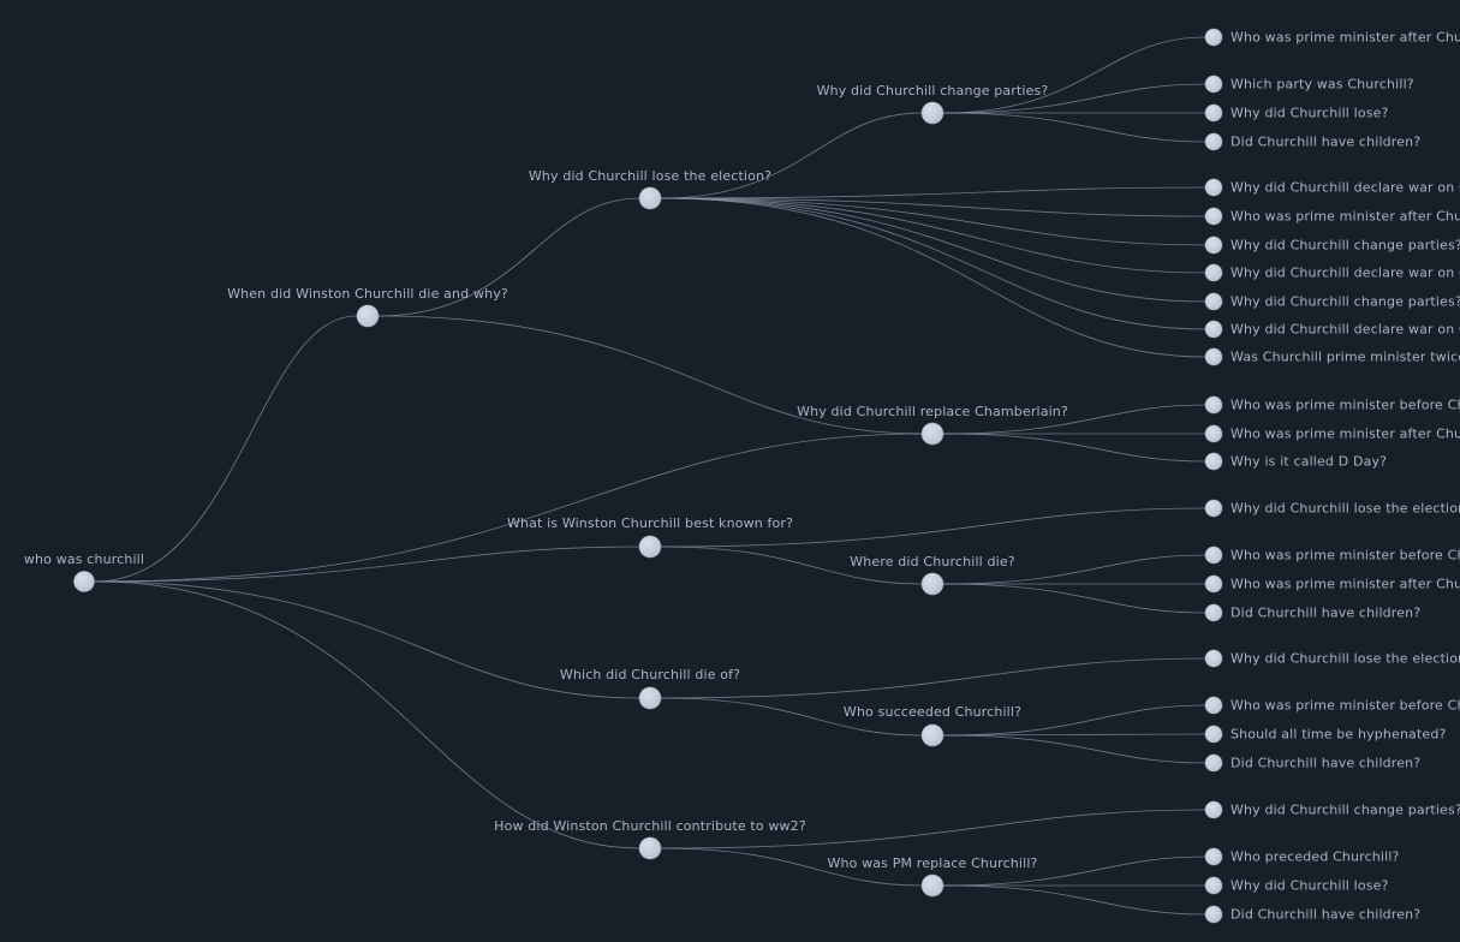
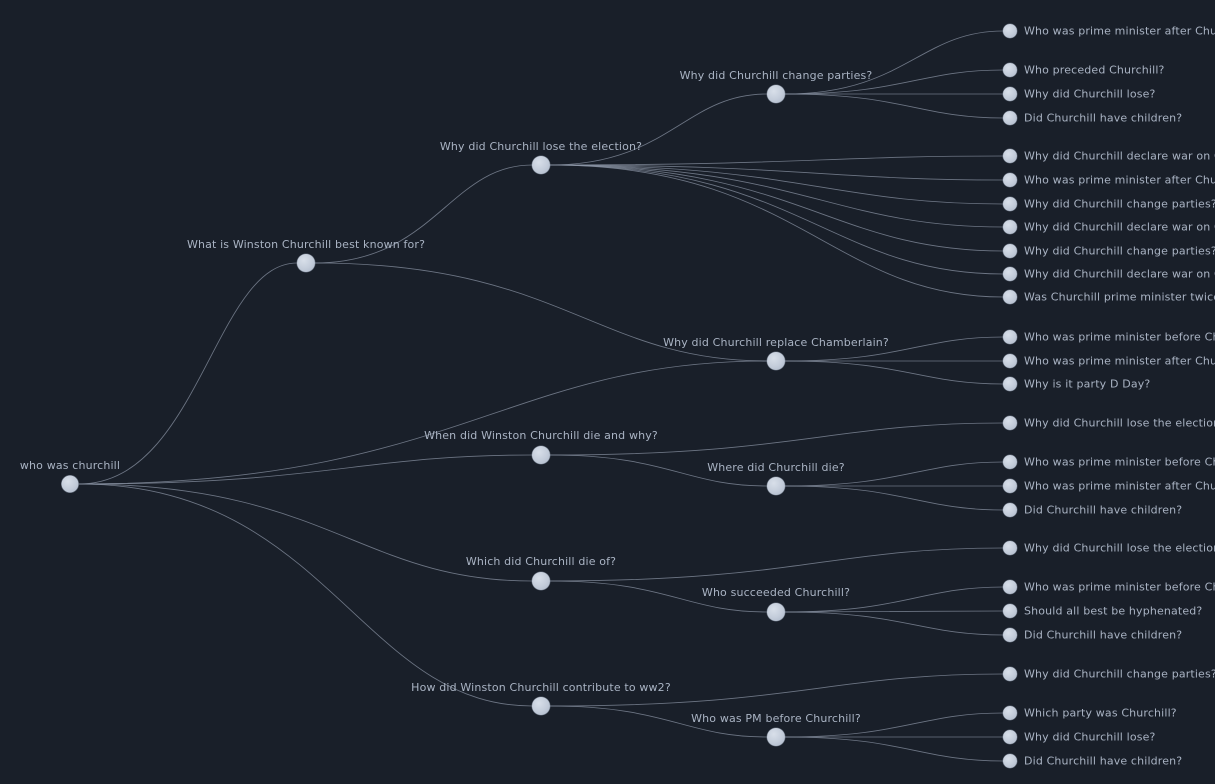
  who was churchill
- When did Winston Churchill die and why?
+ What is Winston Churchill best known for?
  Why did Churchill lose the election?
  Why did Churchill change parties?
  Why did Churchill replace Chamberlain?
- What is Winston Churchill best known for?
+ When did Winston Churchill die and why?
  Where did Churchill die?
  Which did Churchill die of?
  Who succeeded Churchill?
  How did Winston Churchill contribute to ww2?
- Who was PM replace Churchill?
+ Who was PM before Churchill?
  Who was prime minister after Chu
- Which party was Churchill?
+ Who preceded Churchill?
  Why did Churchill lose?
  Did Churchill have children?
  Why did Churchill declare war on
  Who was prime minister after Chu
  Why did Churchill change parties?
  Why did Churchill declare war on
  Why did Churchill change parties?
  Why did Churchill declare war on
  Was Churchill prime minister twic
  Who was prime minister before C
  Who was prime minister after Chu
- Why is it called D Day?
+ Why is it party D Day?
  Why did Churchill lose the electio
  Who was prime minister before C
  Who was prime minister after Chu
  Did Churchill have children?
  Why did Churchill lose the electio
  Who was prime minister before C
- Should all time be hyphenated?
+ Should all best be hyphenated?
  Did Churchill have children?
  Why did Churchill change parties?
- Who preceded Churchill?
+ Which party was Churchill?
  Why did Churchill lose?
  Did Churchill have children?
